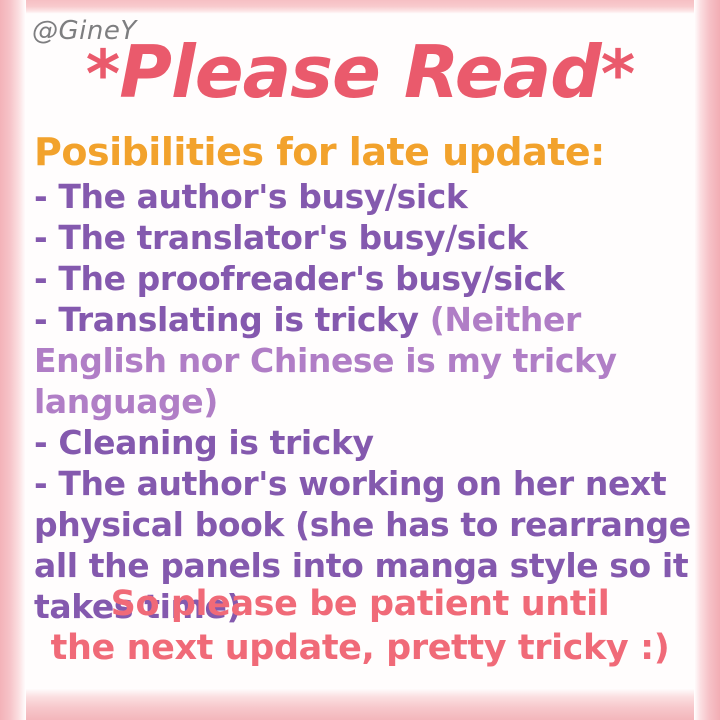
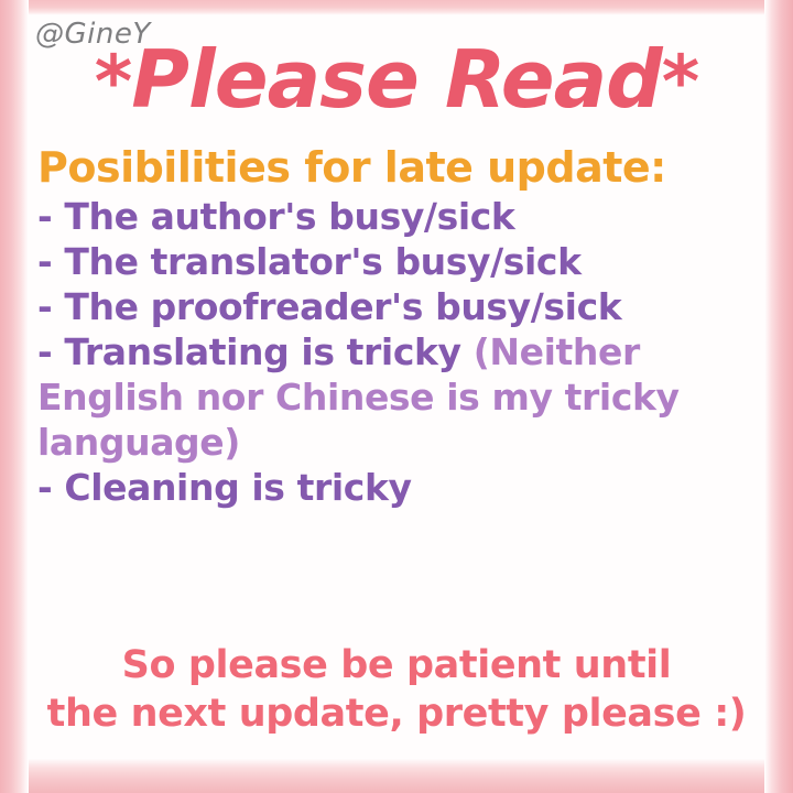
  @GineY
  *Please Read*
  Posibilities for late update:
  - The author's busy/sick
  - The translator's busy/sick
  - The proofreader's busy/sick
  - Translating is tricky (Neither English nor Chinese is my tricky language)
  - Cleaning is tricky
- - The author's working on her next physical book (she has to rearrange all the panels into manga style so it takes time)
  So please be patient until
- the next update, pretty tricky :)
+ the next update, pretty please :)
